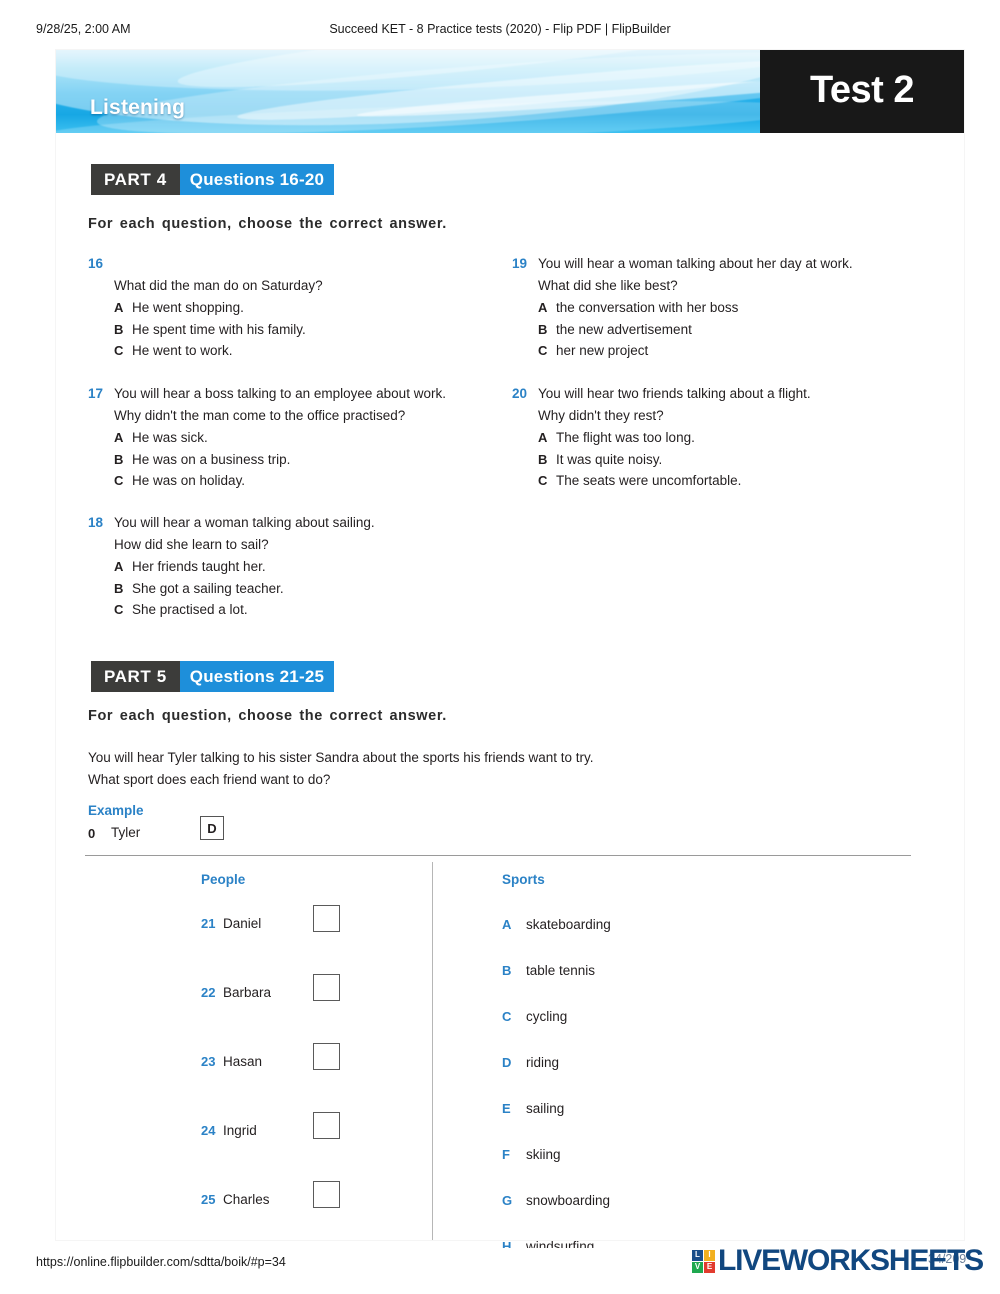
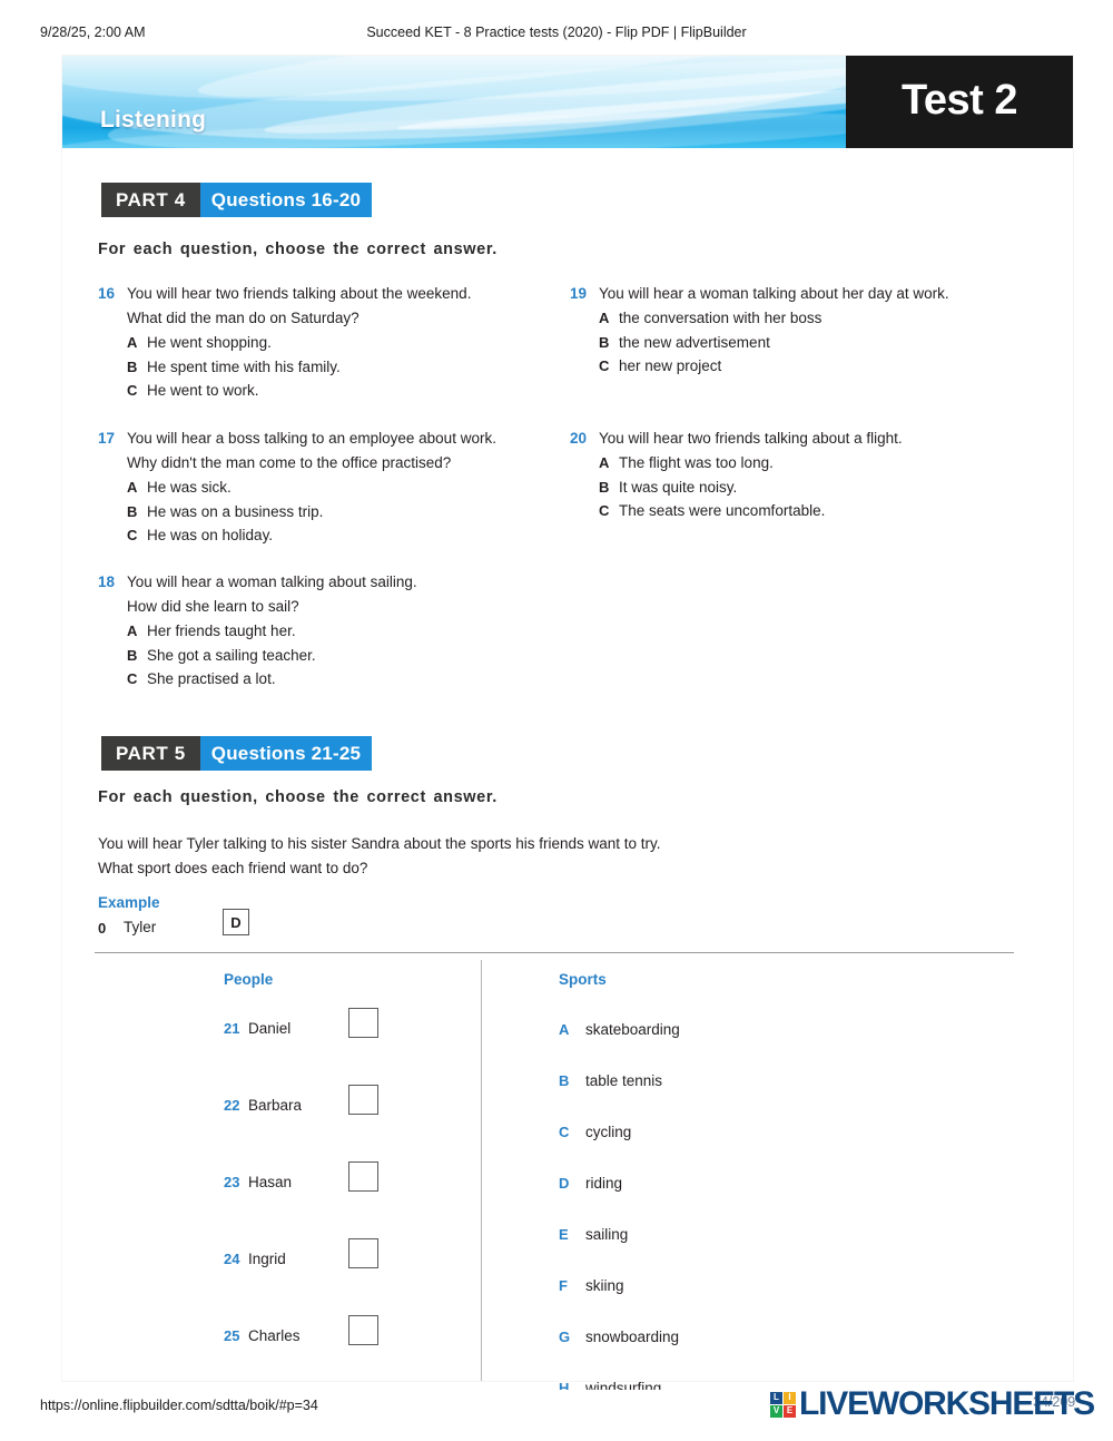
  9/28/25, 2:00 AM
  Succeed KET - 8 Practice tests (2020) - Flip PDF | FlipBuilder
  Listening
  Test 2
  PART 4
  Questions 16-20
  For each question, choose the correct answer.
  16
+ You will hear two friends talking about the weekend.
  What did the man do on Saturday?
  A
  He went shopping.
  B
  He spent time with his family.
  C
  He went to work.
  17
  You will hear a boss talking to an employee about work.
  Why didn't the man come to the office practised?
  A
  He was sick.
  B
  He was on a business trip.
  C
  He was on holiday.
  18
  You will hear a woman talking about sailing.
  How did she learn to sail?
  A
  Her friends taught her.
  B
  She got a sailing teacher.
  C
  She practised a lot.
  19
  You will hear a woman talking about her day at work.
- What did she like best?
  A
  the conversation with her boss
  B
  the new advertisement
  C
  her new project
  20
  You will hear two friends talking about a flight.
- Why didn't they rest?
  A
  The flight was too long.
  B
  It was quite noisy.
  C
  The seats were uncomfortable.
  PART 5
  Questions 21-25
  For each question, choose the correct answer.
  You will hear Tyler talking to his sister Sandra about the sports his friends want to try.
  What sport does each friend want to do?
  Example
  0
  Tyler
  D
  People
  21
  Daniel
  22
  Barbara
  23
  Hasan
  24
  Ingrid
  25
  Charles
  Sports
  A
  skateboarding
  B
  table tennis
  C
  cycling
  D
  riding
  E
  sailing
  F
  skiing
  G
  snowboarding
  H
  windsurfing
  https://online.flipbuilder.com/sdtta/boik/#p=34
  34/209
  L
  I
  V
  E
  LIVEWORKSHEETS
